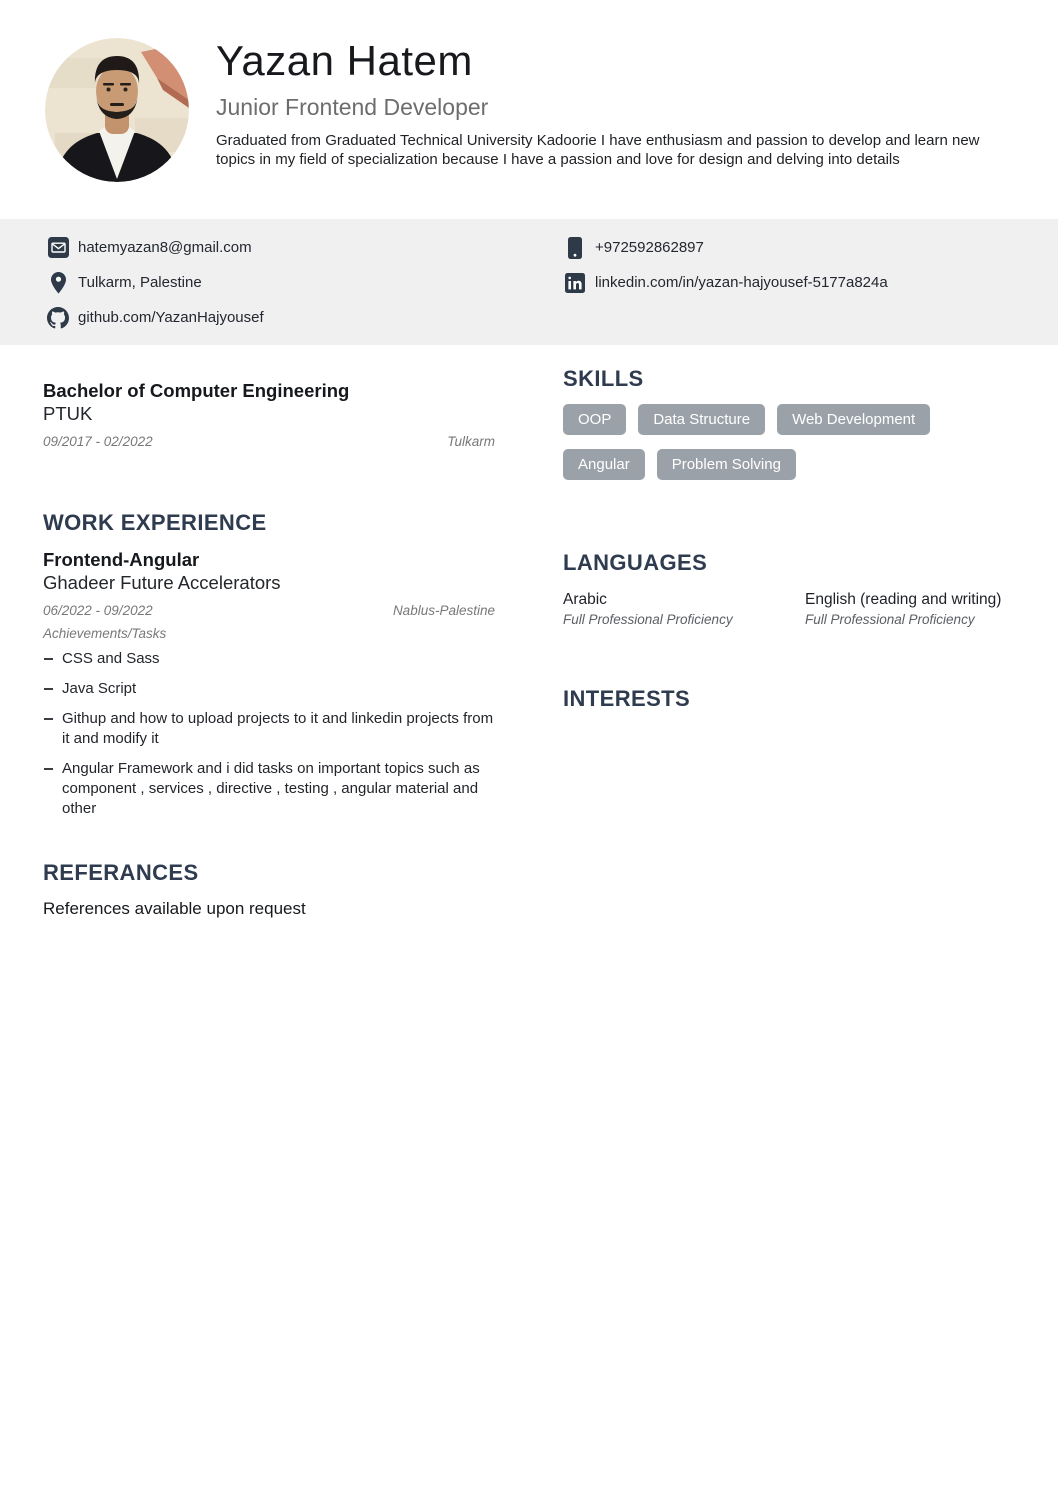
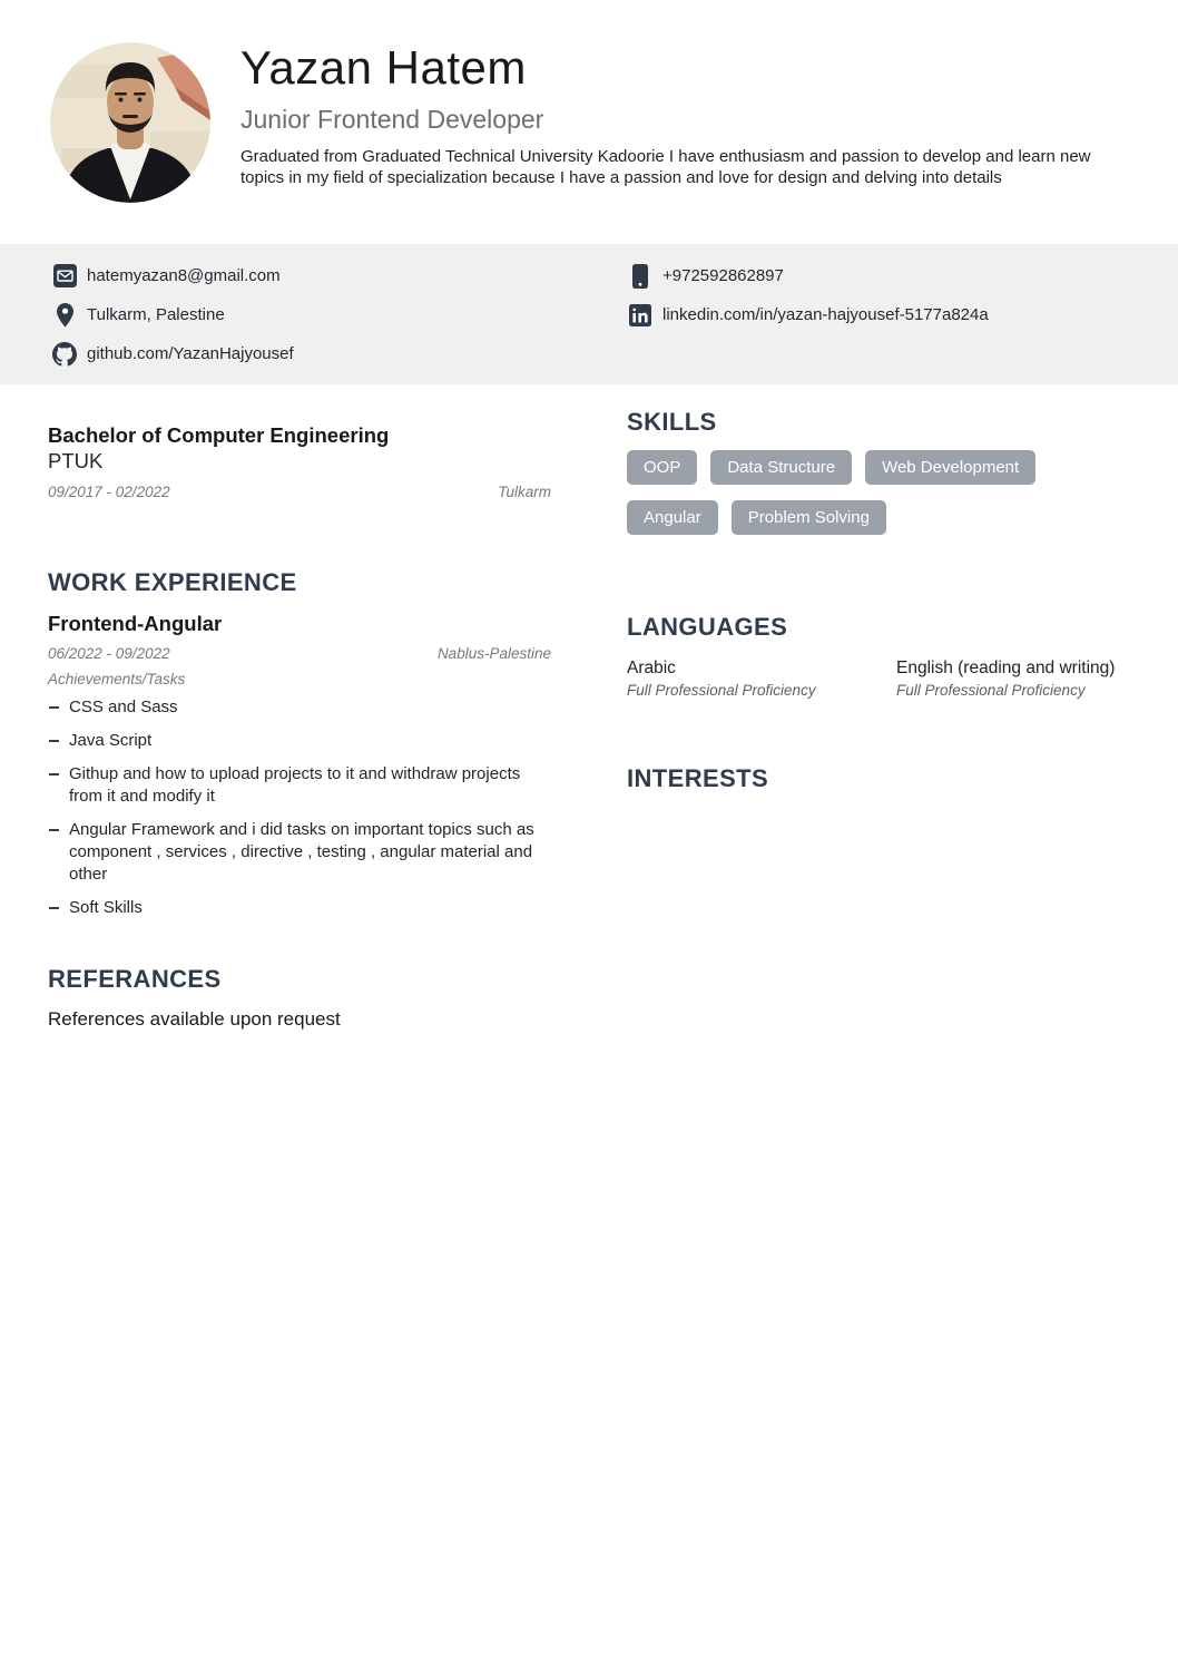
  Yazan Hatem
  Junior Frontend Developer
  Graduated from Graduated Technical University Kadoorie I have enthusiasm and passion to develop and learn new topics in my field of specialization because I have a passion and love for design and delving into details
  hatemyazan8@gmail.com
  Tulkarm, Palestine
  github.com/YazanHajyousef
  +972592862897
  linkedin.com/in/yazan-hajyousef-5177a824a
  Bachelor of Computer Engineering
  PTUK
  09/2017 - 02/2022
  Tulkarm
  WORK EXPERIENCE
  Frontend-Angular
- Ghadeer Future Accelerators
  06/2022 - 09/2022
  Nablus-Palestine
  Achievements/Tasks
  CSS and Sass
  Java Script
- Githup and how to upload projects to it and linkedin projects from it and modify it
+ Githup and how to upload projects to it and withdraw projects from it and modify it
  Angular Framework and i did tasks on important topics such as component , services , directive , testing , angular material and other
+ Soft Skills
  REFERANCES
  References available upon request
  SKILLS
  OOP
  Data Structure
  Web Development
  Angular
  Problem Solving
  LANGUAGES
  Arabic
  Full Professional Proficiency
  English (reading and writing)
  Full Professional Proficiency
  INTERESTS
